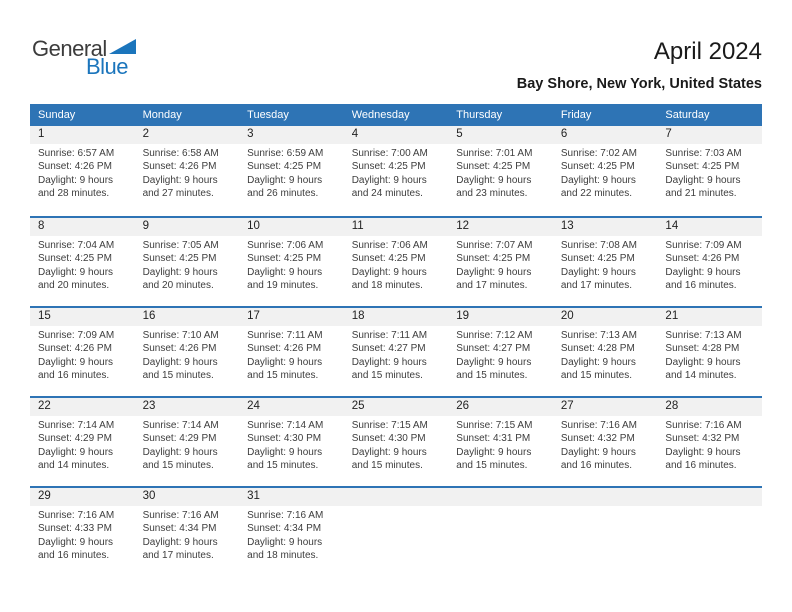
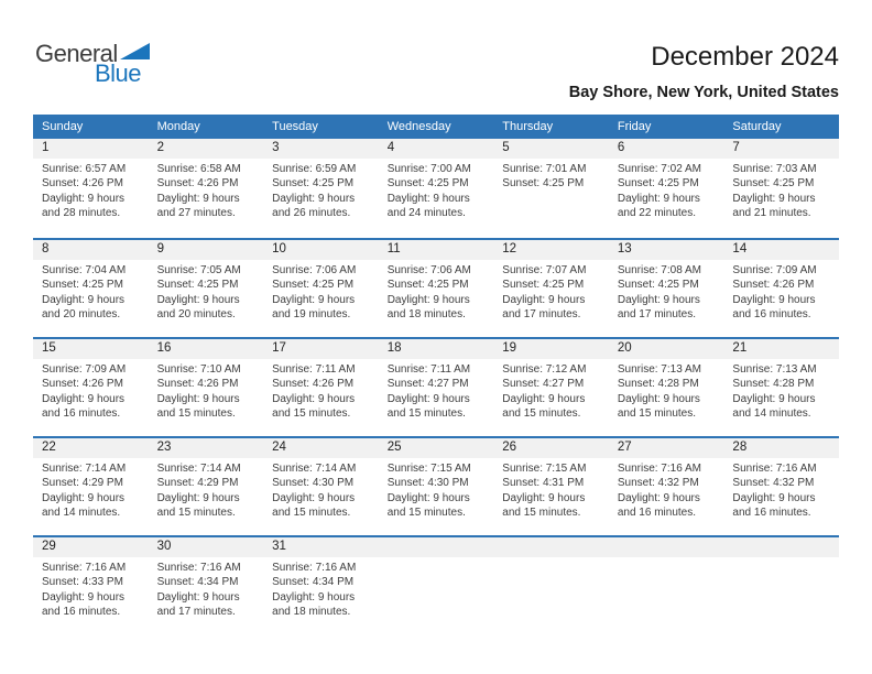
  General
  Blue
- April 2024
+ December 2024
  Bay Shore, New York, United States
  Sunday
  Monday
  Tuesday
  Wednesday
  Thursday
  Friday
  Saturday
  1
  Sunrise: 6:57 AM
  Sunset: 4:26 PM
  Daylight: 9 hours and 28 minutes.
  2
  Sunrise: 6:58 AM
  Sunset: 4:26 PM
  Daylight: 9 hours and 27 minutes.
  3
  Sunrise: 6:59 AM
  Sunset: 4:25 PM
  Daylight: 9 hours and 26 minutes.
  4
  Sunrise: 7:00 AM
  Sunset: 4:25 PM
  Daylight: 9 hours and 24 minutes.
  5
  Sunrise: 7:01 AM
  Sunset: 4:25 PM
- Daylight: 9 hours and 23 minutes.
  6
  Sunrise: 7:02 AM
  Sunset: 4:25 PM
  Daylight: 9 hours and 22 minutes.
  7
  Sunrise: 7:03 AM
  Sunset: 4:25 PM
  Daylight: 9 hours and 21 minutes.
  8
  Sunrise: 7:04 AM
  Sunset: 4:25 PM
  Daylight: 9 hours and 20 minutes.
  9
  Sunrise: 7:05 AM
  Sunset: 4:25 PM
  Daylight: 9 hours and 20 minutes.
  10
  Sunrise: 7:06 AM
  Sunset: 4:25 PM
  Daylight: 9 hours and 19 minutes.
  11
  Sunrise: 7:06 AM
  Sunset: 4:25 PM
  Daylight: 9 hours and 18 minutes.
  12
  Sunrise: 7:07 AM
  Sunset: 4:25 PM
  Daylight: 9 hours and 17 minutes.
  13
  Sunrise: 7:08 AM
  Sunset: 4:25 PM
  Daylight: 9 hours and 17 minutes.
  14
  Sunrise: 7:09 AM
  Sunset: 4:26 PM
  Daylight: 9 hours and 16 minutes.
  15
  Sunrise: 7:09 AM
  Sunset: 4:26 PM
  Daylight: 9 hours and 16 minutes.
  16
  Sunrise: 7:10 AM
  Sunset: 4:26 PM
  Daylight: 9 hours and 15 minutes.
  17
  Sunrise: 7:11 AM
  Sunset: 4:26 PM
  Daylight: 9 hours and 15 minutes.
  18
  Sunrise: 7:11 AM
  Sunset: 4:27 PM
  Daylight: 9 hours and 15 minutes.
  19
  Sunrise: 7:12 AM
  Sunset: 4:27 PM
  Daylight: 9 hours and 15 minutes.
  20
  Sunrise: 7:13 AM
  Sunset: 4:28 PM
  Daylight: 9 hours and 15 minutes.
  21
  Sunrise: 7:13 AM
  Sunset: 4:28 PM
  Daylight: 9 hours and 14 minutes.
  22
  Sunrise: 7:14 AM
  Sunset: 4:29 PM
  Daylight: 9 hours and 14 minutes.
  23
  Sunrise: 7:14 AM
  Sunset: 4:29 PM
  Daylight: 9 hours and 15 minutes.
  24
  Sunrise: 7:14 AM
  Sunset: 4:30 PM
  Daylight: 9 hours and 15 minutes.
  25
  Sunrise: 7:15 AM
  Sunset: 4:30 PM
  Daylight: 9 hours and 15 minutes.
  26
  Sunrise: 7:15 AM
  Sunset: 4:31 PM
  Daylight: 9 hours and 15 minutes.
  27
  Sunrise: 7:16 AM
  Sunset: 4:32 PM
  Daylight: 9 hours and 16 minutes.
  28
  Sunrise: 7:16 AM
  Sunset: 4:32 PM
  Daylight: 9 hours and 16 minutes.
  29
  Sunrise: 7:16 AM
  Sunset: 4:33 PM
  Daylight: 9 hours and 16 minutes.
  30
  Sunrise: 7:16 AM
  Sunset: 4:34 PM
  Daylight: 9 hours and 17 minutes.
  31
  Sunrise: 7:16 AM
  Sunset: 4:34 PM
  Daylight: 9 hours and 18 minutes.
